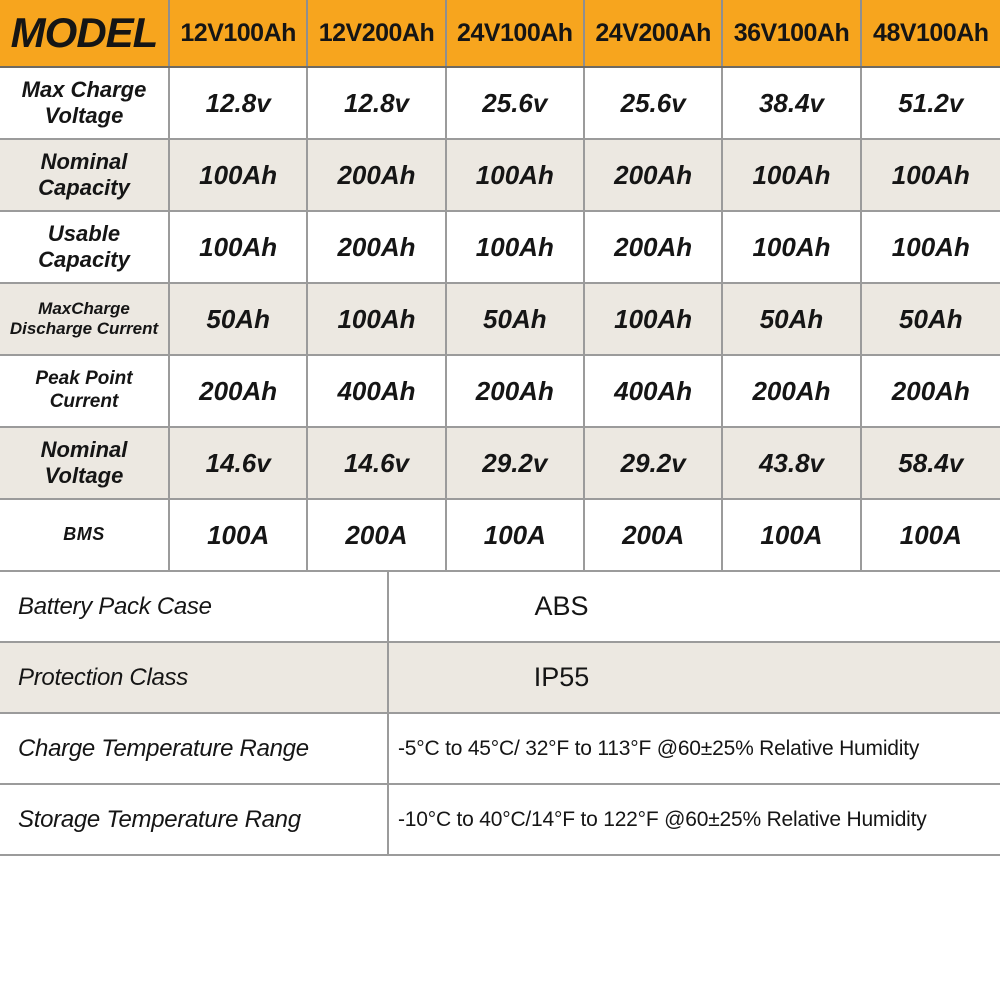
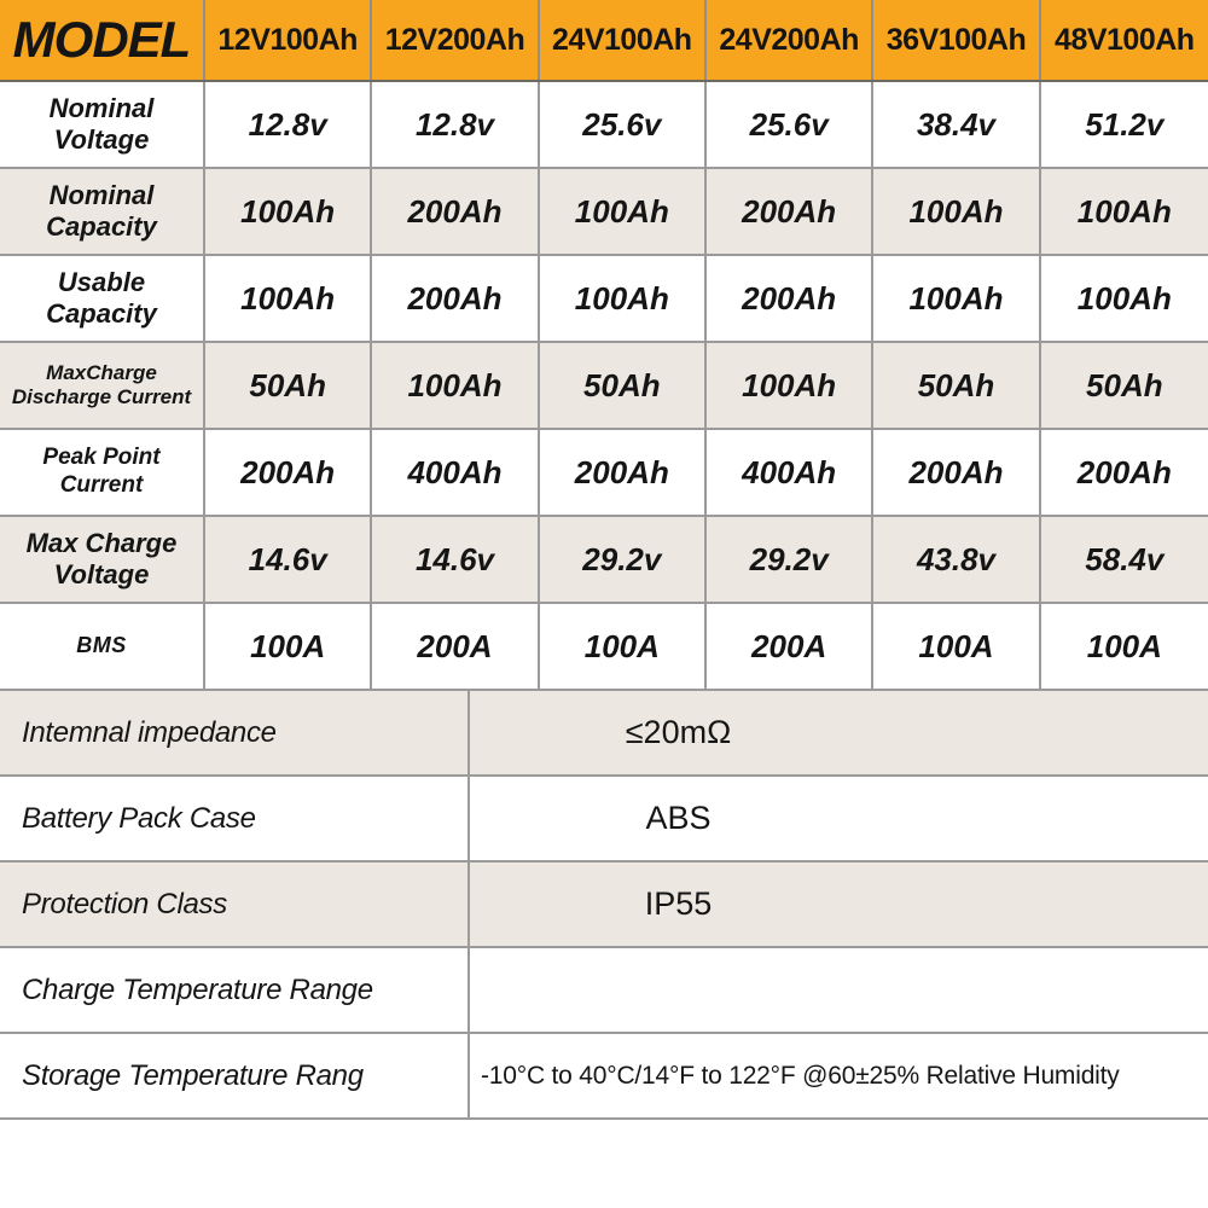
  MODEL
  12V100Ah
  12V200Ah
  24V100Ah
  24V200Ah
  36V100Ah
  48V100Ah
- Max Charge Voltage
+ Nominal Voltage
  12.8v
  12.8v
  25.6v
  25.6v
  38.4v
  51.2v
  Nominal Capacity
  100Ah
  200Ah
  100Ah
  200Ah
  100Ah
  100Ah
  Usable Capacity
  100Ah
  200Ah
  100Ah
  200Ah
  100Ah
  100Ah
  MaxCharge Discharge Current
  50Ah
  100Ah
  50Ah
  100Ah
  50Ah
  50Ah
  Peak Point Current
  200Ah
  400Ah
  200Ah
  400Ah
  200Ah
  200Ah
- Nominal Voltage
+ Max Charge Voltage
  14.6v
  14.6v
  29.2v
  29.2v
  43.8v
  58.4v
  BMS
  100A
  200A
  100A
  200A
  100A
  100A
+ Intemnal impedance
+ ≤20mΩ
  Battery Pack Case
  ABS
  Protection Class
  IP55
  Charge Temperature Range
- -5°C to 45°C/ 32°F to 113°F @60±25% Relative Humidity
  Storage Temperature Rang
  -10°C to 40°C/14°F to 122°F @60±25% Relative Humidity
